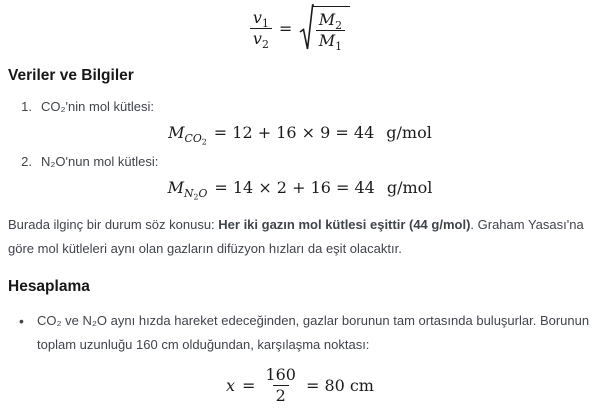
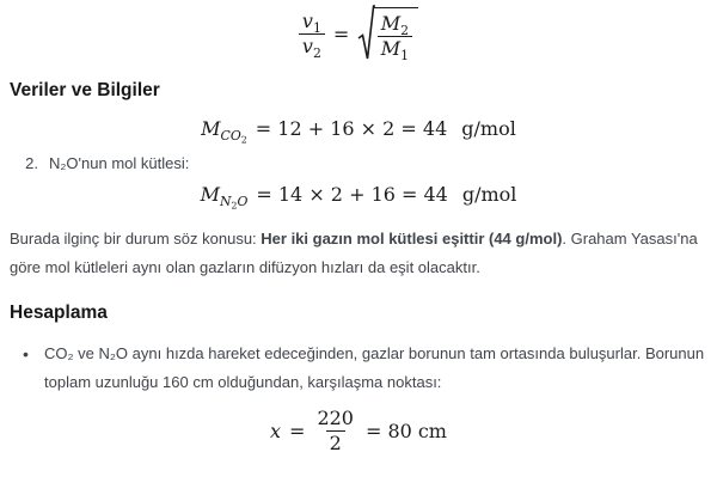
  v1
  v2
  =
  M2
  M1
  Veriler ve Bilgiler
- 1.
- CO₂'nin mol kütlesi:
  MCO2
- = 12 + 16 × 9 = 44
+ = 12 + 16 × 2 = 44
  g/mol
  2.
  N₂O'nun mol kütlesi:
  MN2O
  = 14 × 2 + 16 = 44
  g/mol
  Burada ilginç bir durum söz konusu: Her iki gazın mol kütlesi eşittir (44 g/mol). Graham Yasası'na göre mol kütleleri aynı olan gazların difüzyon hızları da eşit olacaktır.
  Hesaplama
  •
  CO₂ ve N₂O aynı hızda hareket edeceğinden, gazlar borunun tam ortasında buluşurlar. Borunun toplam uzunluğu 160 cm olduğundan, karşılaşma noktası:
  x
  =
- 160
+ 220
  2
  = 80
  cm
